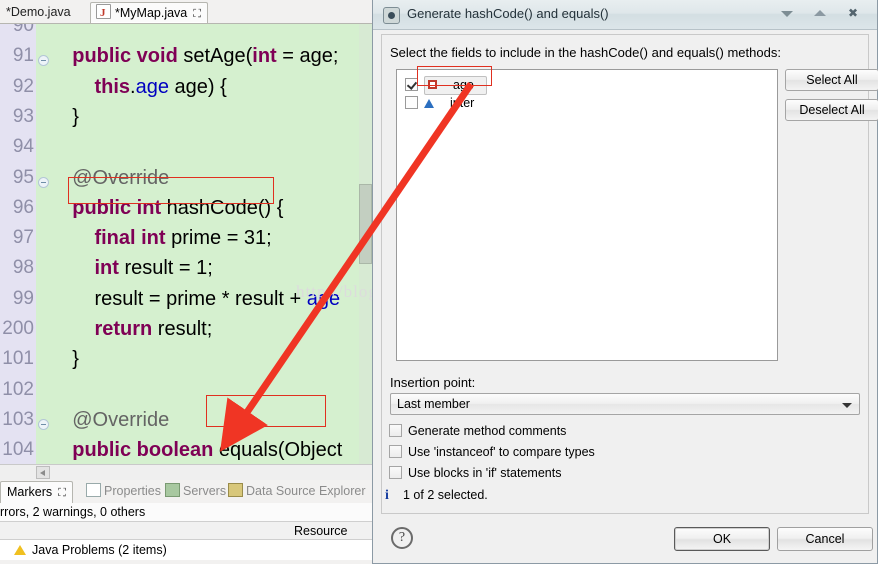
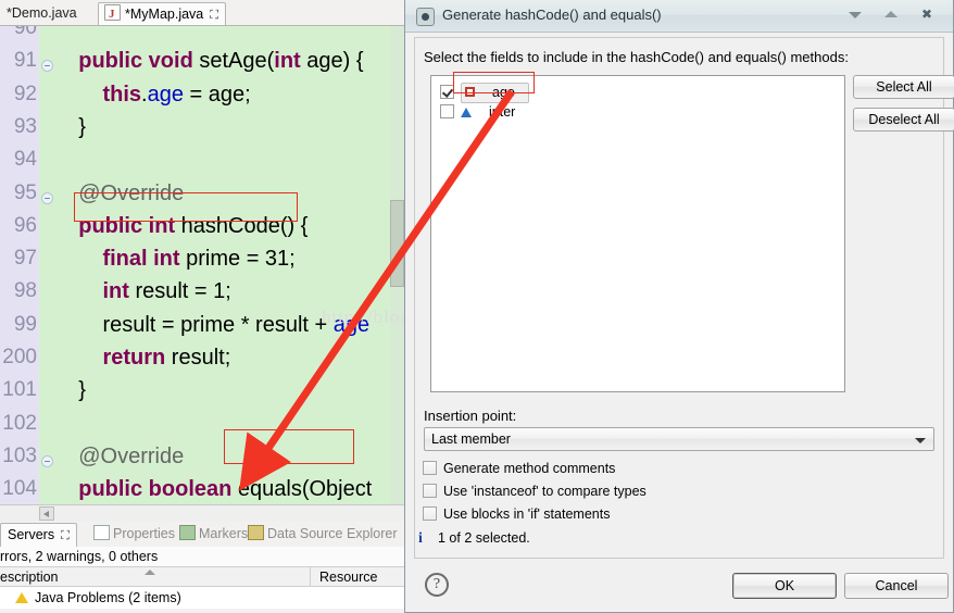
  *Demo.java
  *MyMap.java ⛶
  90
  91
- public void setAge(int = age;
+ public void setAge(int age) {
  92
- this.age age) {
+ this.age = age;
  93
  }
  94
  95
  @Override
  96
  public int hashCode() {
  97
  final int prime = 31;
  98
  int result = 1;
  99
  result = prime * result + ae
  200
  return result;
  101
  }
  102
  103
  @Override
  104
  public boolean equals(Object
- Markers ⛶
+ Servers ⛶
  Properties
- Servers
+ Markers
  Data Source Explorer
  rrors, 2 warnings, 0 others
+ escription
  Resource
  Java Problems (2 items)
  Generate hashCode() and equals()
  ✖
  Select the fields to include in the hashCode() and equals() methods:
  Select All
  Deselect All
  Insertion point:
  Last member
  Generate method comments
  Use 'instanceof' to compare types
  Use blocks in 'if' statements
  i 1 of 2 selected.
  ?
  OK
  Cancel
